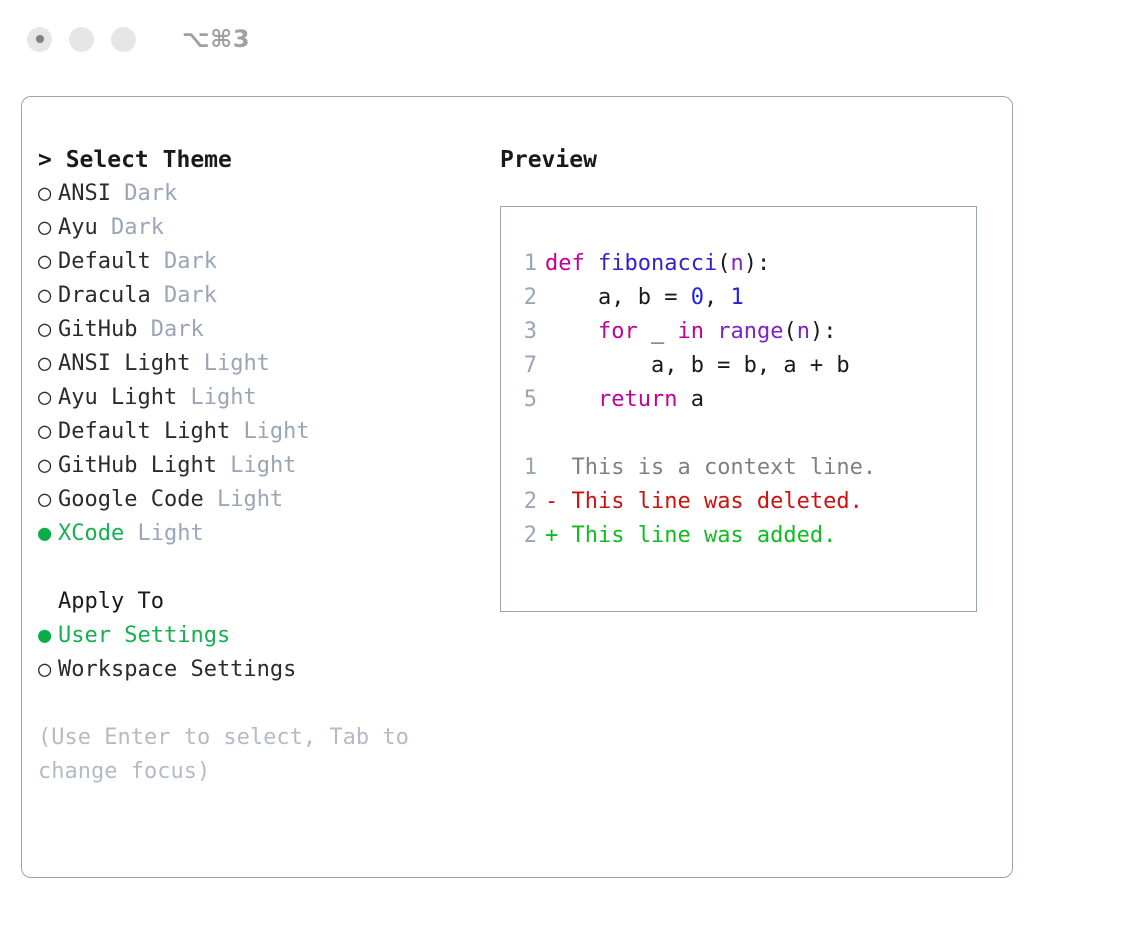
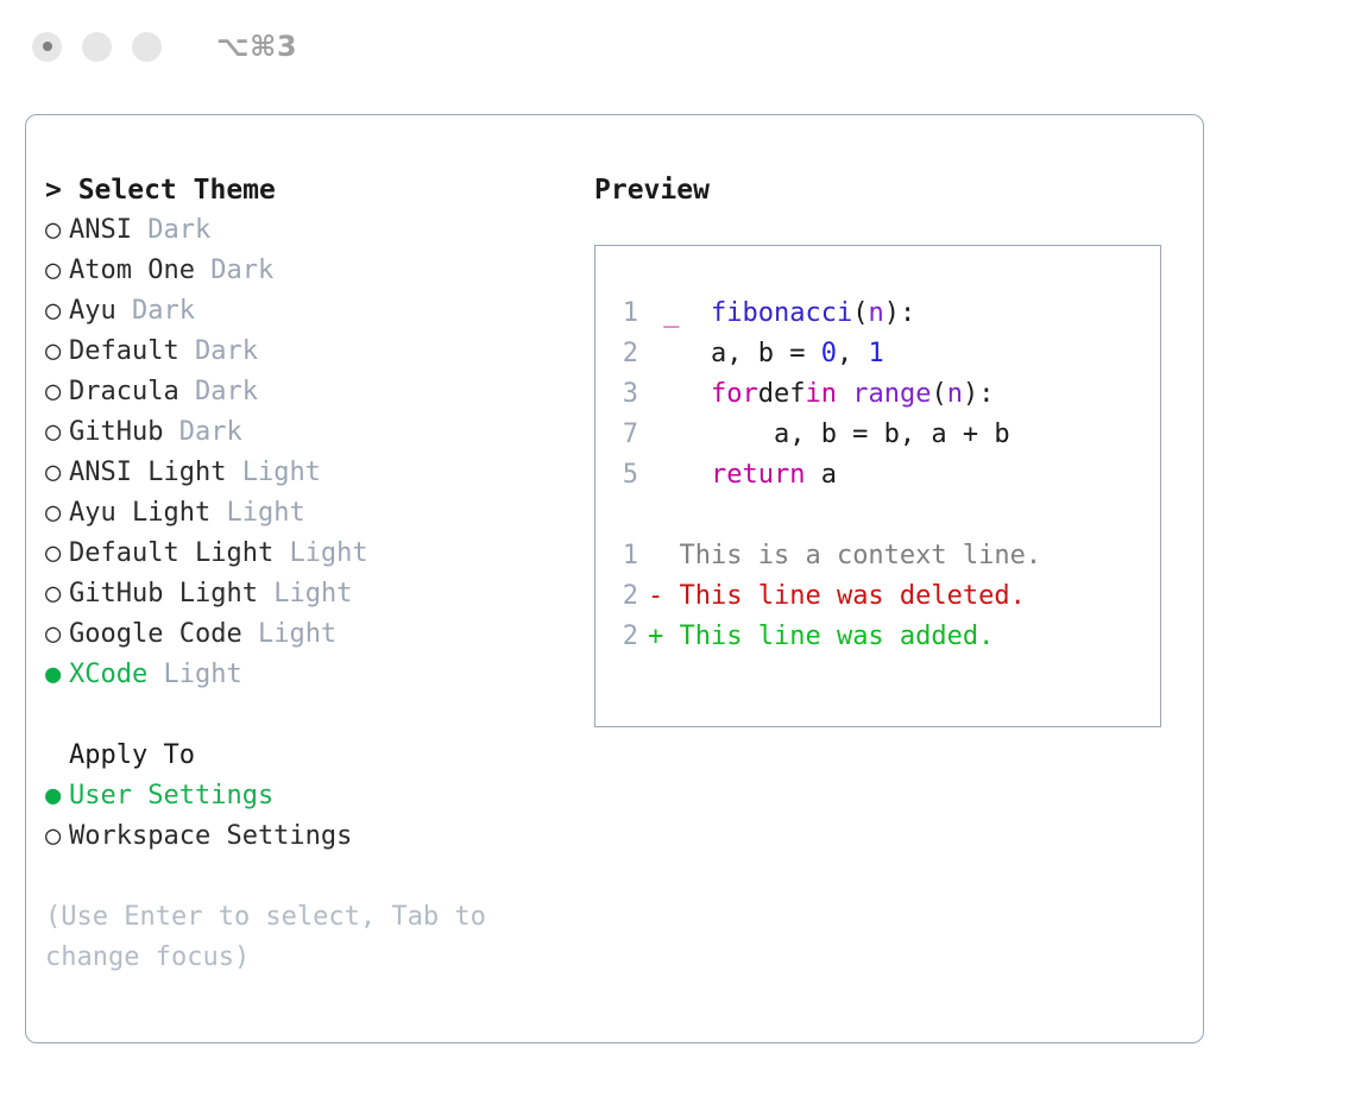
  ⌥⌘3
  > Select Theme
  ○ ANSI Dark
+ ○ Atom One Dark
  ○ Ayu Dark
  ○ Default Dark
  ○ Dracula Dark
  ○ GitHub Dark
  ○ ANSI Light Light
  ○ Ayu Light Light
  ○ Default Light Light
  ○ GitHub Light Light
  ○ Google Code Light
  ● XCode Light
  Apply To
  ● User Settings
  ○ Workspace Settings
  (Use Enter to select, Tab to change focus)
  Preview
- 1 def fibonacci(n):
+ 1 _ fibonacci(n):
  2 a, b = 0, 1
- 3 for _ in range(n):
+ 3 fordefin range(n):
  7 a, b = b, a + b
  5 return a
  1 This is a context line.
  2 - This line was deleted.
  2 + This line was added.
